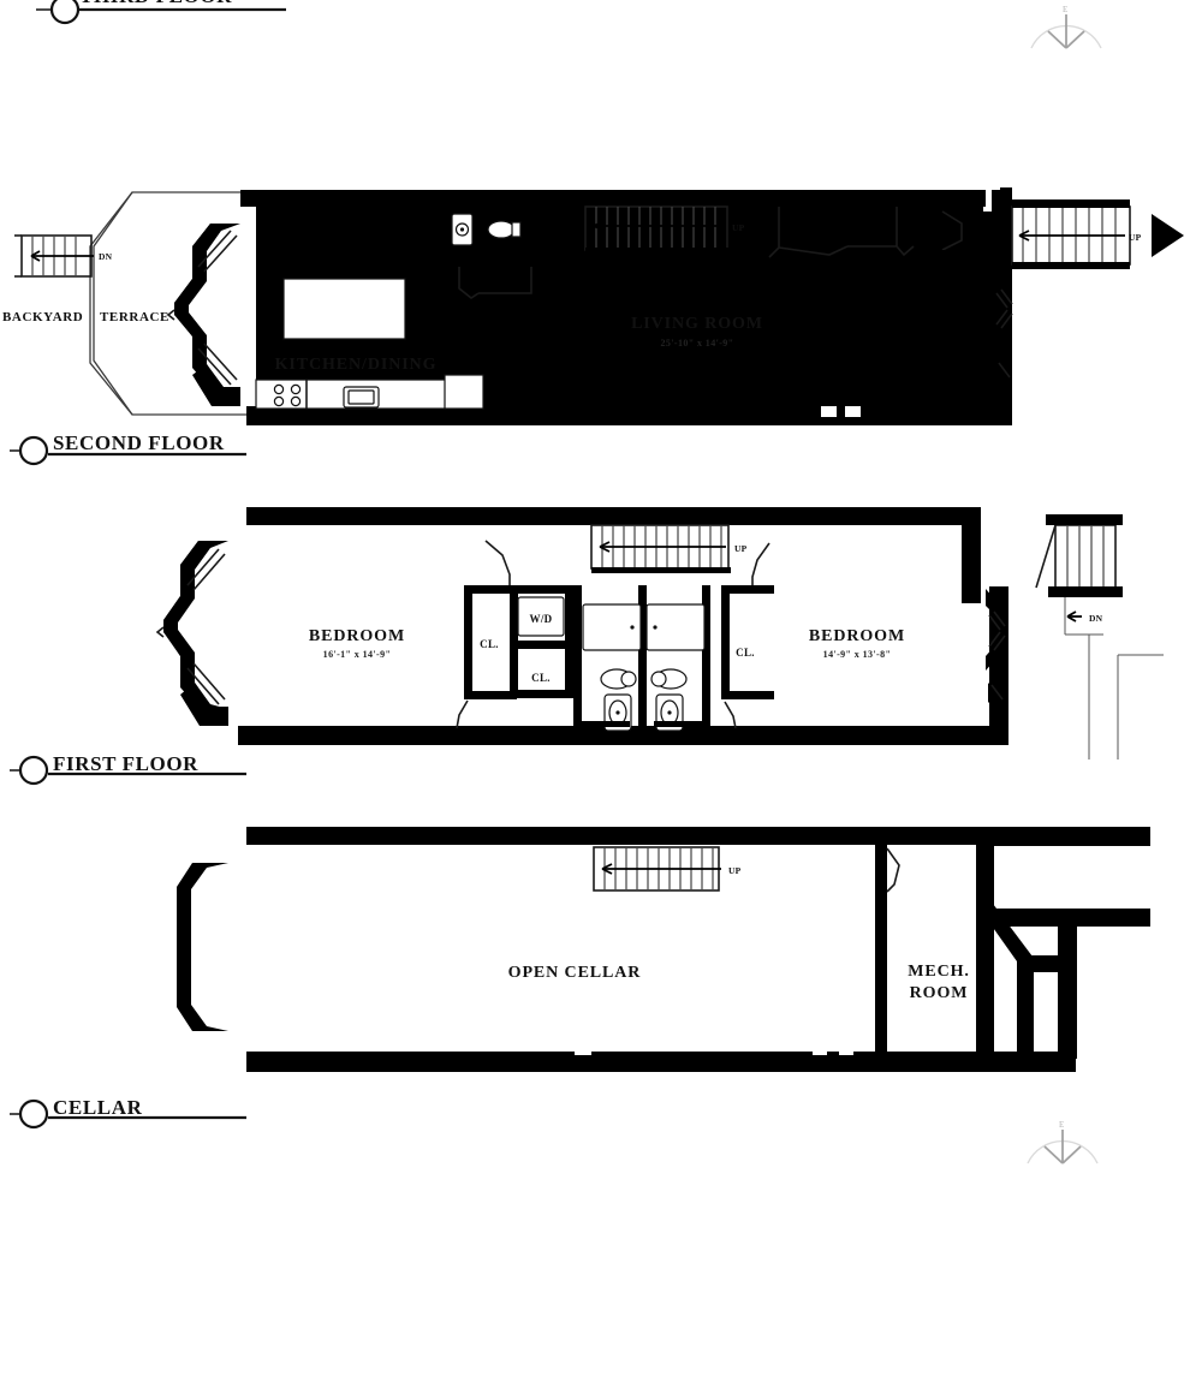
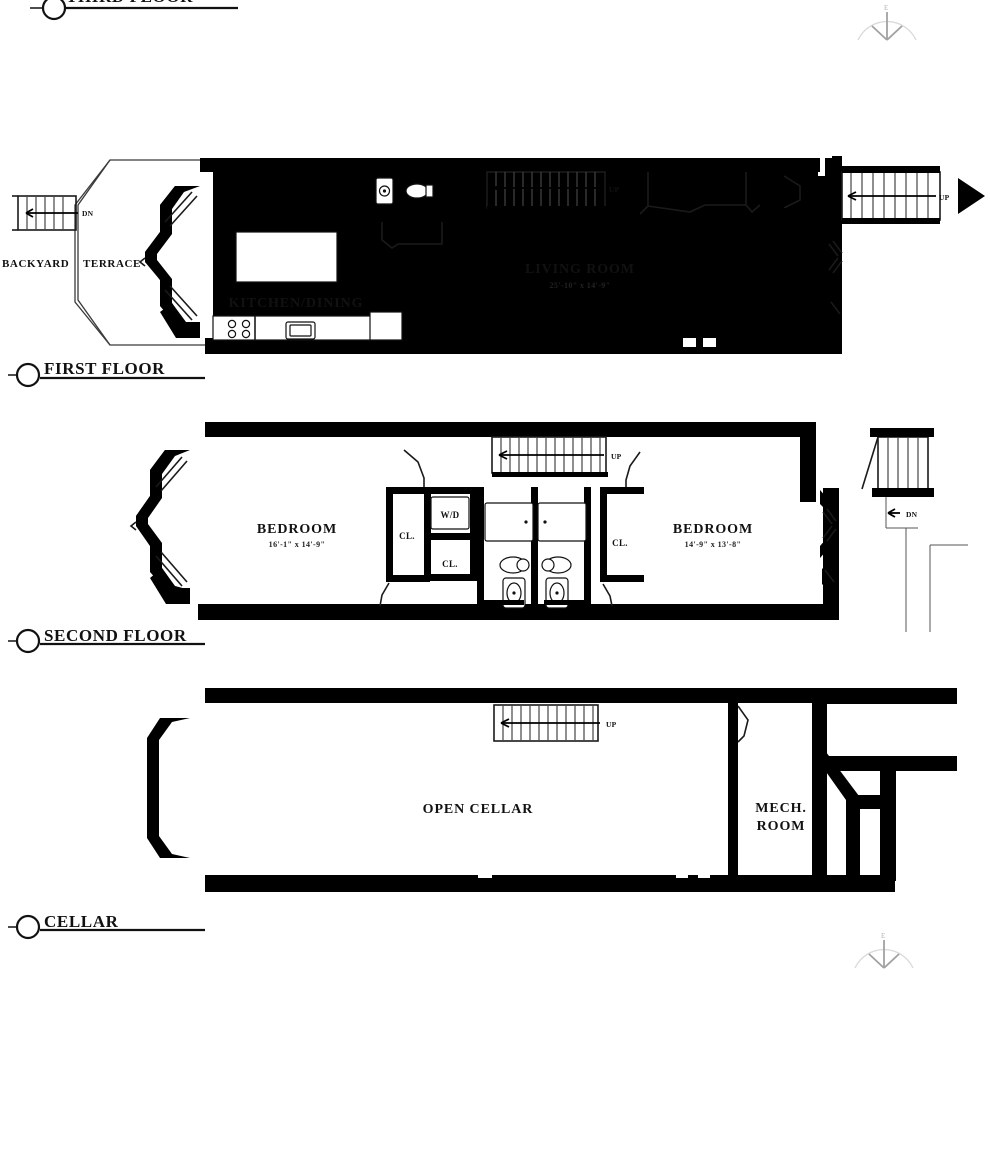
  E
  DN
  BACKYARD
  TERRACE
  UP
  25'-10" x 14'-9"
- SECOND FLOOR
+ FIRST FLOOR
  UP
  DN
  CL.
  W/D
  CL.
  CL.
  BEDROOM
  16'-1" x 14'-9"
  BEDROOM
  14'-9" x 13'-8"
- FIRST FLOOR
+ SECOND FLOOR
  UP
  OPEN CELLAR
  MECH.
  ROOM
  CELLAR
  E
